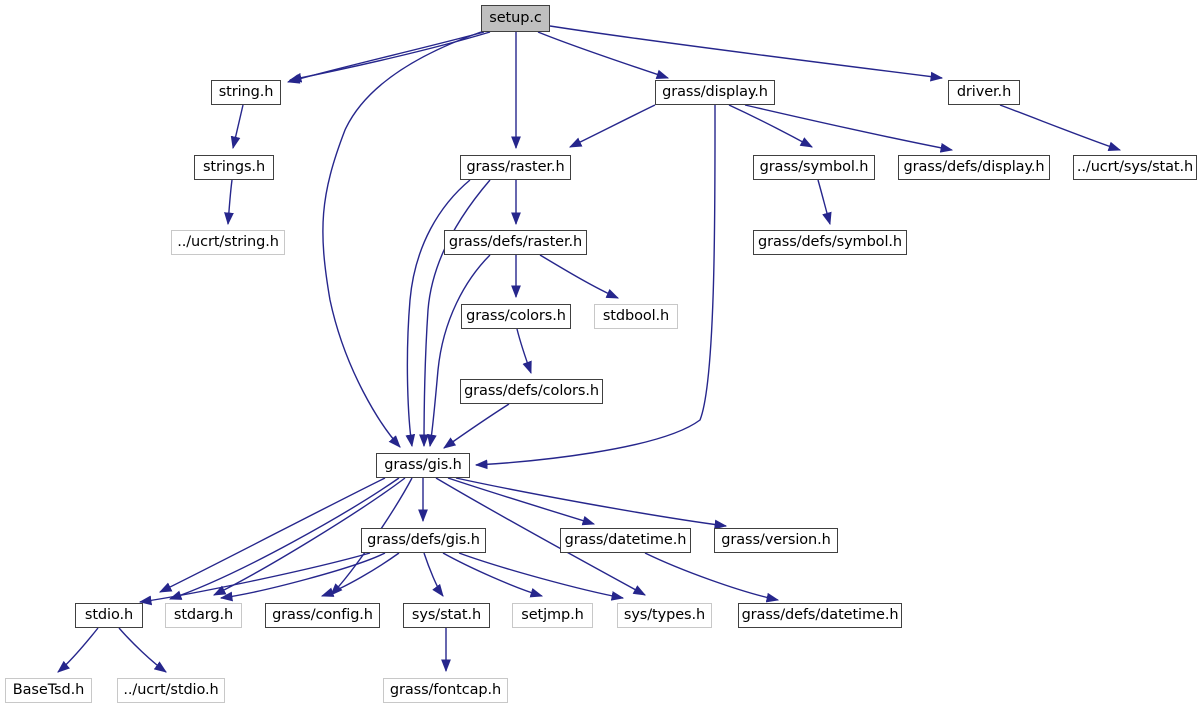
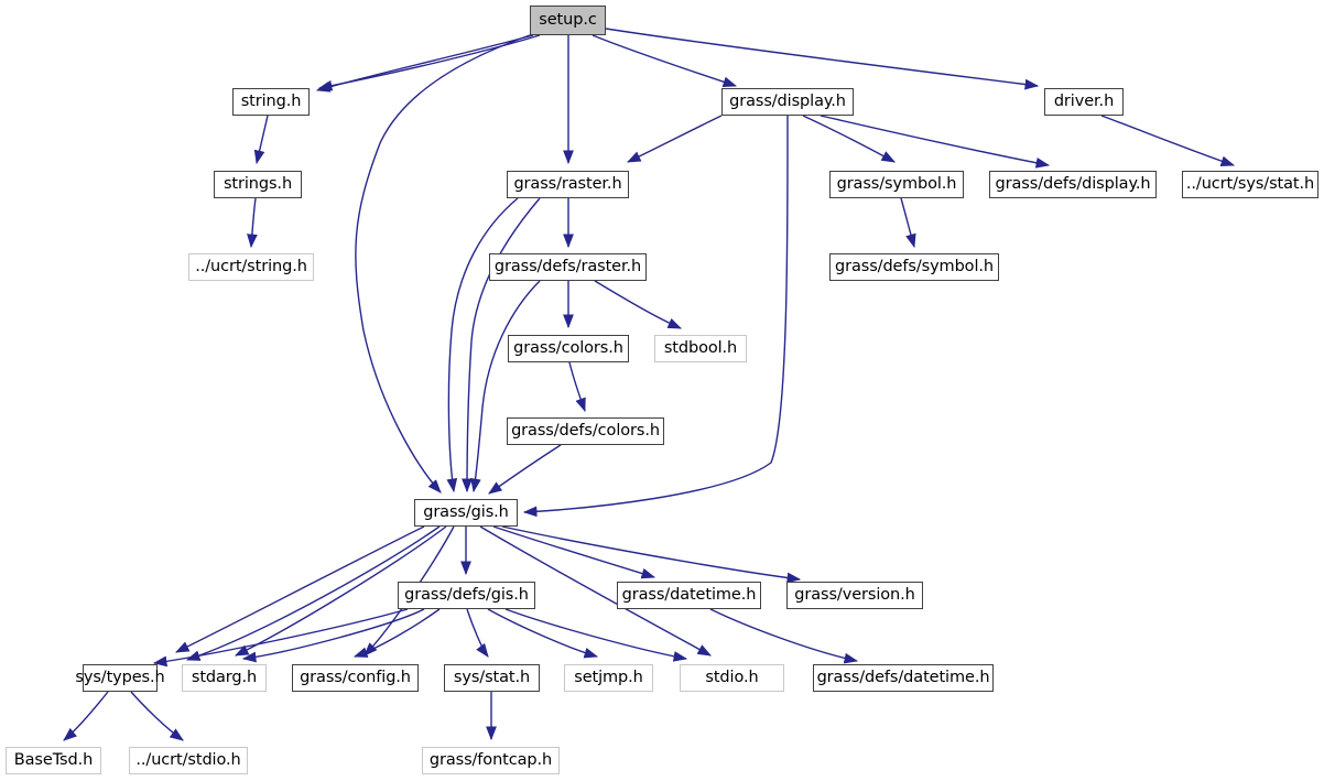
  setup.c
  string.h
  grass/display.h
  driver.h
  strings.h
  grass/raster.h
  grass/symbol.h
  grass/defs/display.h
  ../ucrt/sys/stat.h
  ../ucrt/string.h
  grass/defs/raster.h
  grass/defs/symbol.h
  grass/colors.h
  stdbool.h
  grass/defs/colors.h
  grass/gis.h
  grass/defs/gis.h
  grass/datetime.h
  grass/version.h
- stdio.h
+ sys/types.h
  stdarg.h
  grass/config.h
  sys/stat.h
  setjmp.h
- sys/types.h
+ stdio.h
  grass/defs/datetime.h
  BaseTsd.h
  ../ucrt/stdio.h
  grass/fontcap.h
